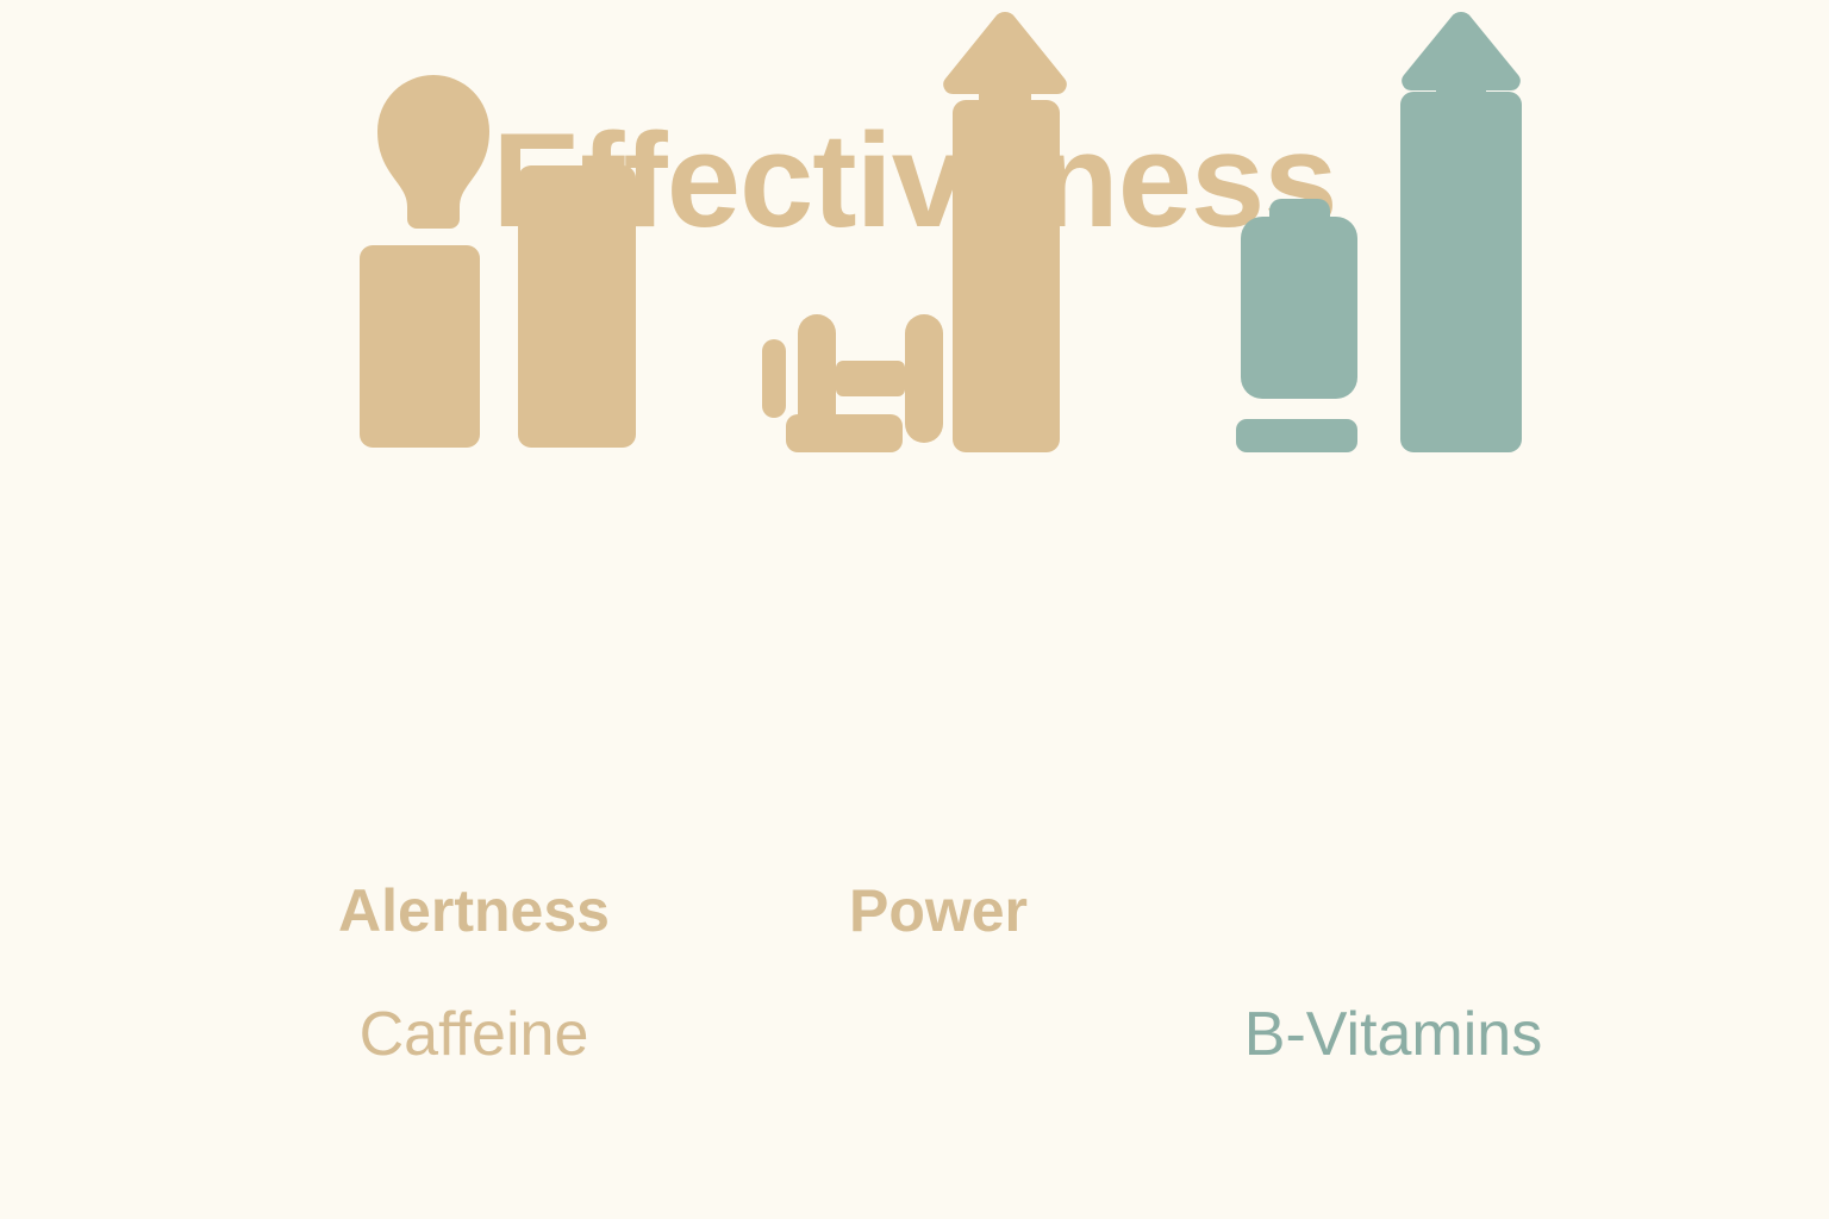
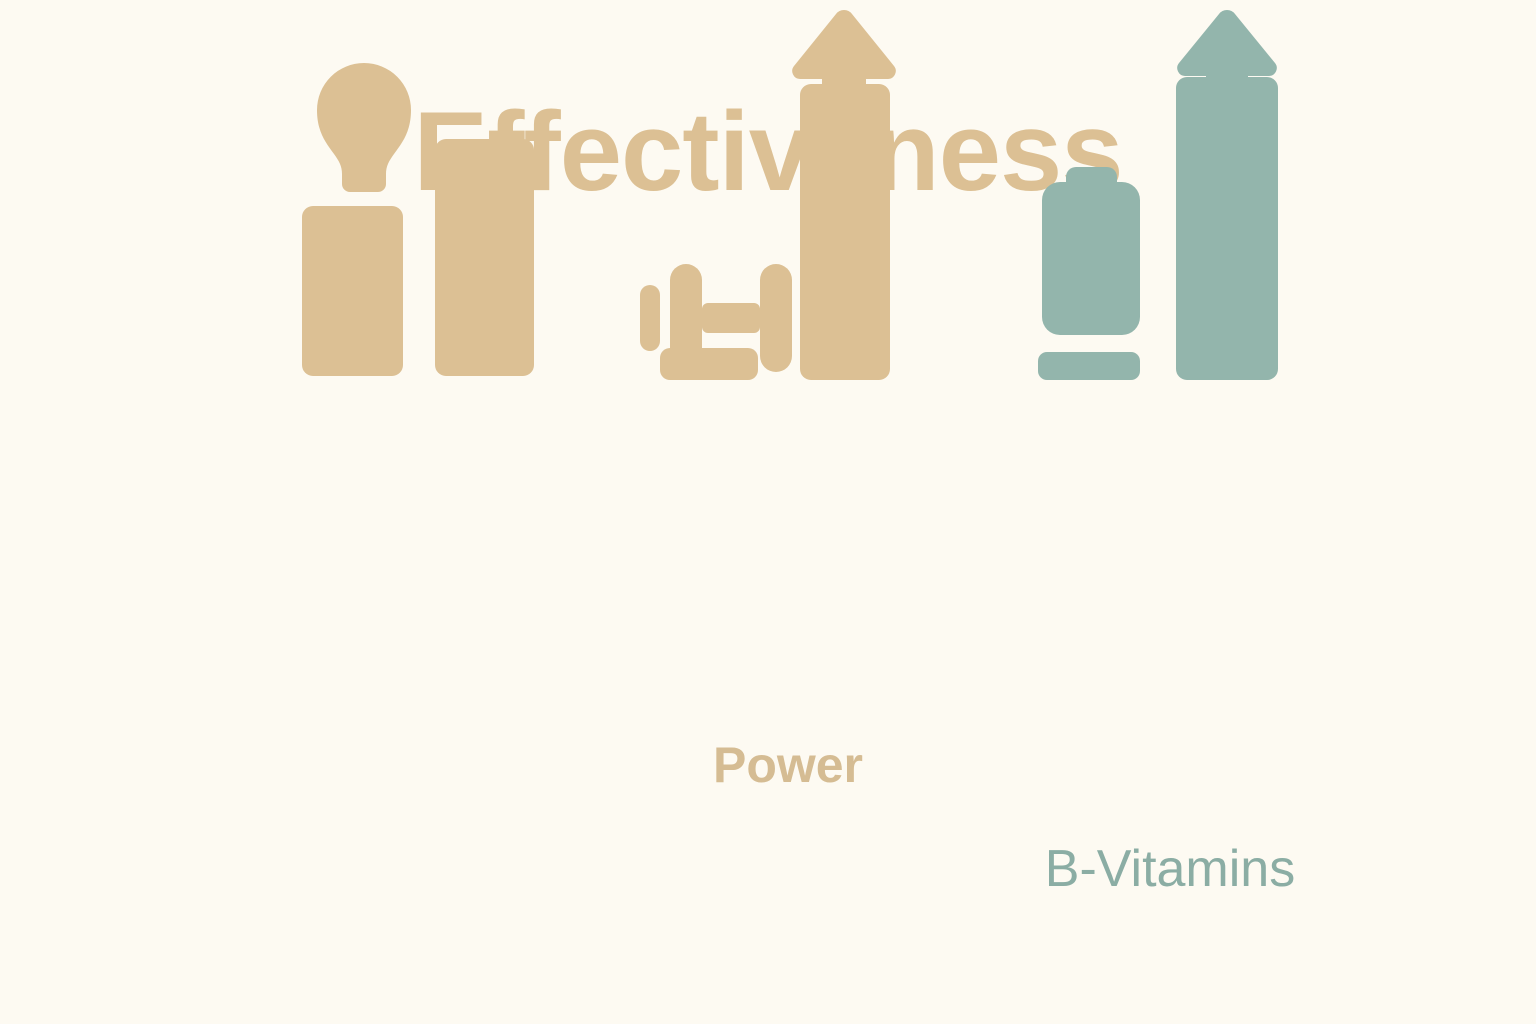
  fectivness
- Alertness
- Caffeine
  Power
  B-Vitamins
